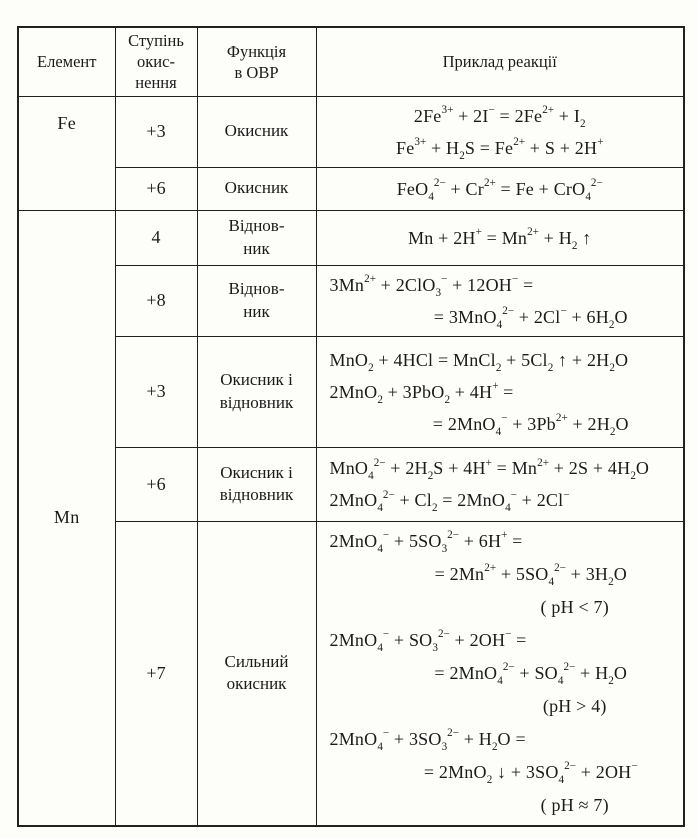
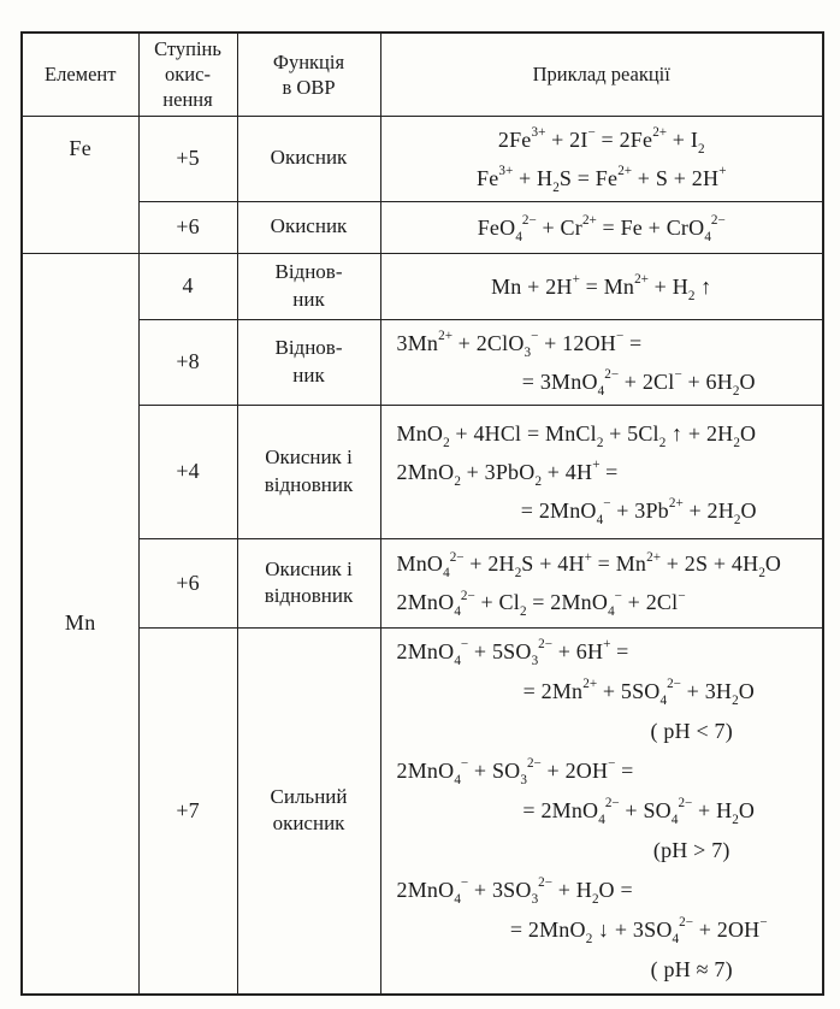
  Елемент	Ступінь окис- нення	Функція в ОВР	Приклад реакції
- Fe	+3	Окисник	2Fe3+ + 2I− = 2Fe2+ + I2 Fe3+ + H2S = Fe2+ + S + 2H+
+ Fe	+5	Окисник	2Fe3+ + 2I− = 2Fe2+ + I2 Fe3+ + H2S = Fe2+ + S + 2H+
  +6	Окисник	FeO42− + Cr2+ = Fe + CrO42−
  Mn	4	Віднов- ник	Mn + 2H+ = Mn2+ + H2 ↑
  +8	Віднов- ник	3Mn2+ + 2ClO3− + 12OH− = = 3MnO42− + 2Cl− + 6H2O
- +3	Окисник і відновник	MnO2 + 4HCl = MnCl2 + 5Cl2 ↑ + 2H2O 2MnO2 + 3PbO2 + 4H+ = = 2MnO4− + 3Pb2+ + 2H2O
+ +4	Окисник і відновник	MnO2 + 4HCl = MnCl2 + 5Cl2 ↑ + 2H2O 2MnO2 + 3PbO2 + 4H+ = = 2MnO4− + 3Pb2+ + 2H2O
  +6	Окисник і відновник	MnO42− + 2H2S + 4H+ = Mn2+ + 2S + 4H2O 2MnO42− + Cl2 = 2MnO4− + 2Cl−
- +7	Сильний окисник	2MnO4− + 5SO32− + 6H+ = = 2Mn2+ + 5SO42− + 3H2O ( pH < 7) 2MnO4− + SO32− + 2OH− = = 2MnO42− + SO42− + H2O (pH > 4) 2MnO4− + 3SO32− + H2O = = 2MnO2 ↓ + 3SO42− + 2OH− ( pH ≈ 7)
+ +7	Сильний окисник	2MnO4− + 5SO32− + 6H+ = = 2Mn2+ + 5SO42− + 3H2O ( pH < 7) 2MnO4− + SO32− + 2OH− = = 2MnO42− + SO42− + H2O (pH > 7) 2MnO4− + 3SO32− + H2O = = 2MnO2 ↓ + 3SO42− + 2OH− ( pH ≈ 7)
